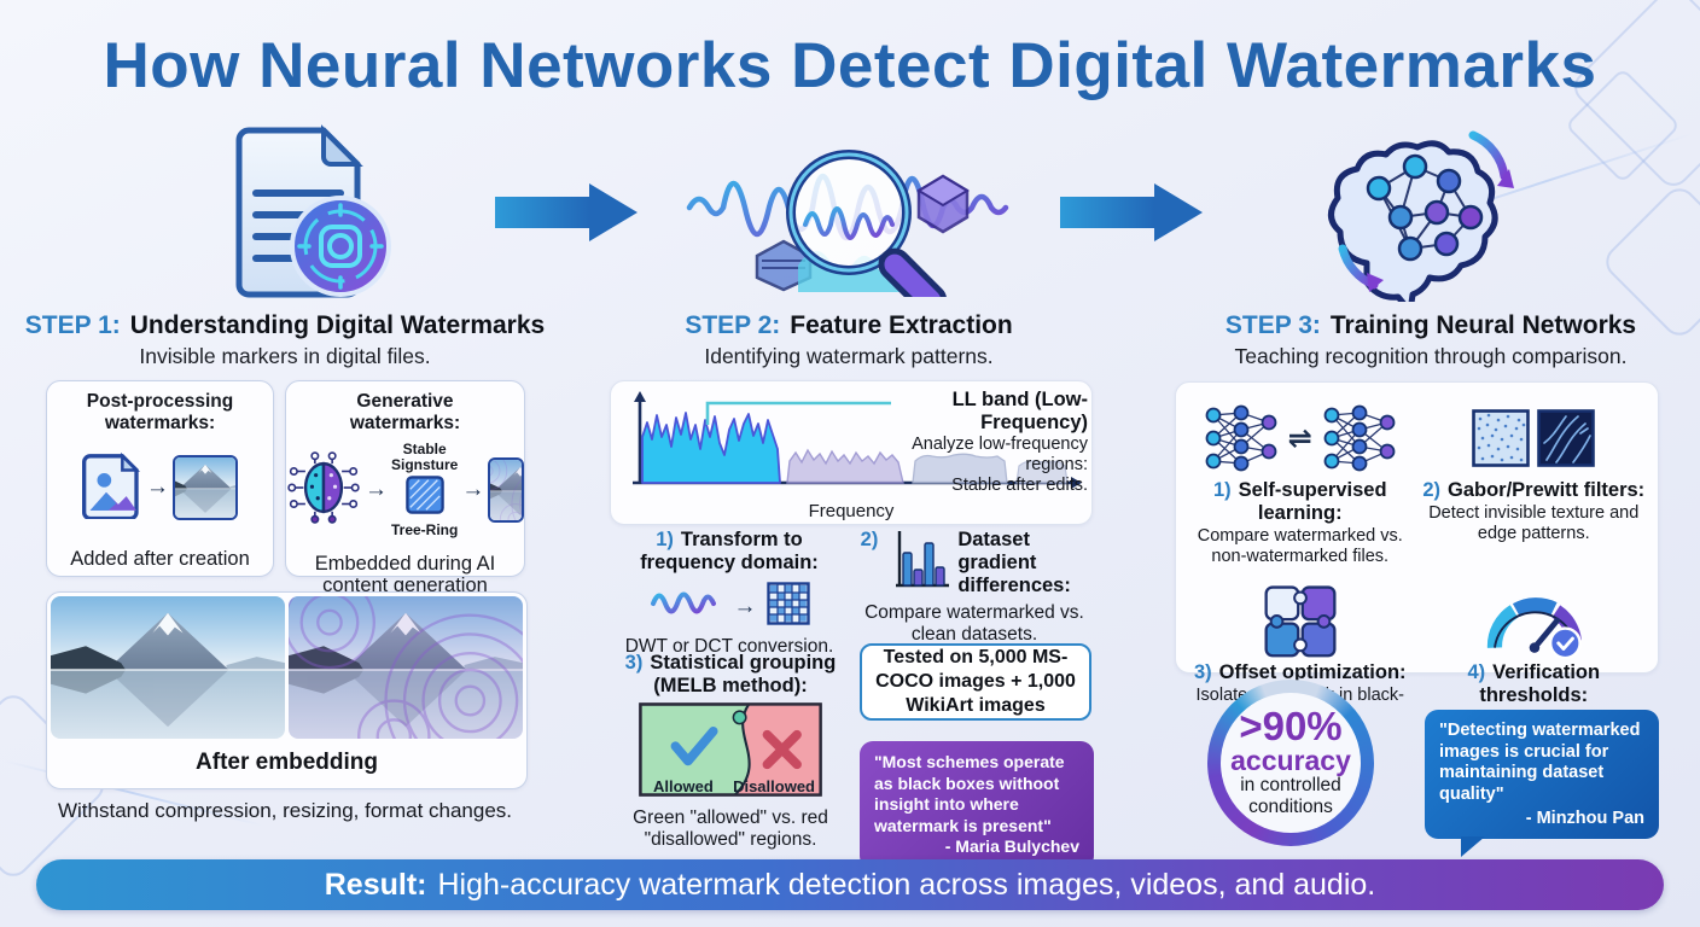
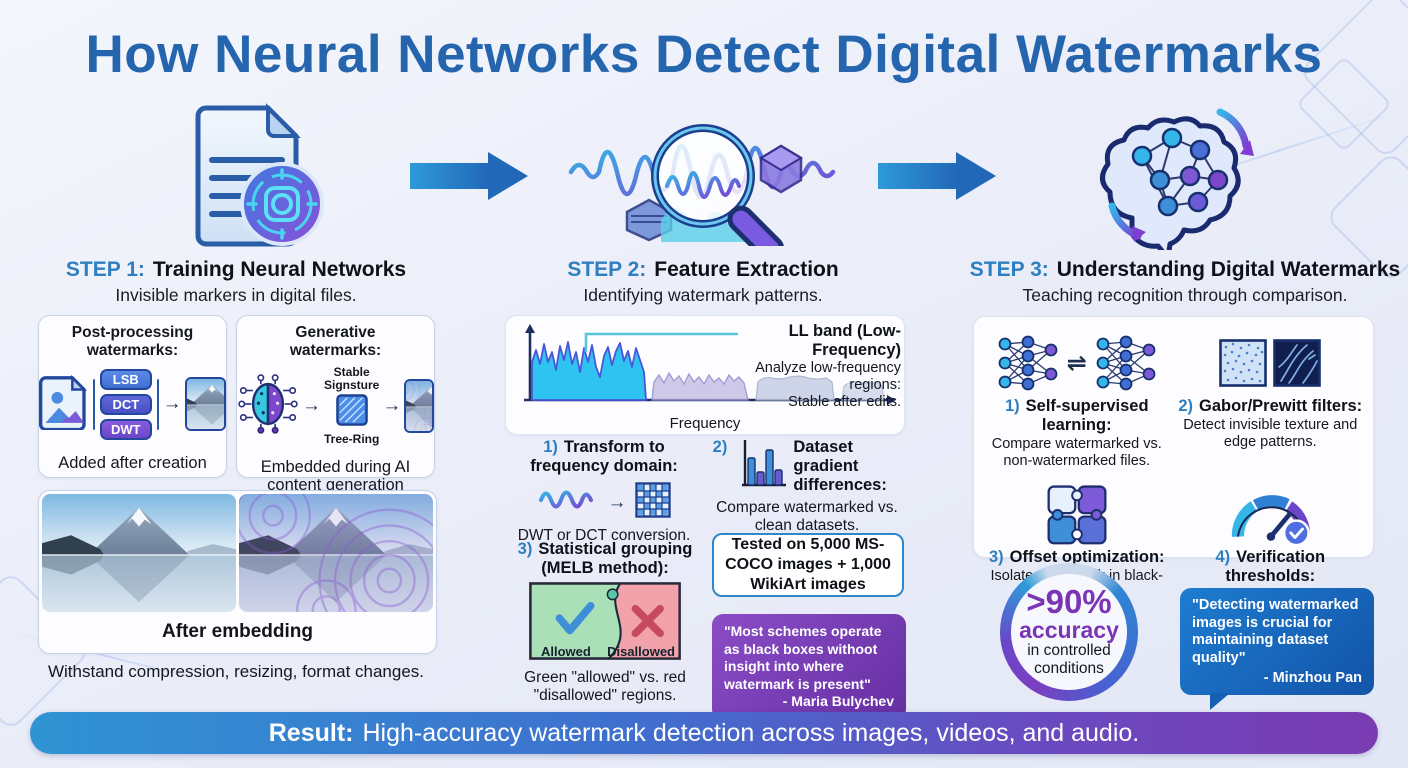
  How Neural Networks Detect Digital Watermarks
- STEP 1: Understanding Digital Watermarks
+ STEP 1: Training Neural Networks
  Invisible markers in digital files.
  STEP 2: Feature Extraction
  Identifying watermark patterns.
- STEP 3: Training Neural Networks
+ STEP 3: Understanding Digital Watermarks
  Teaching recognition through comparison.
  Post-processing watermarks:
+ LSB
+ DCT
+ DWT
  →
  Added after creation
  Generative watermarks:
  →
  Stable Signsture
  Tree-Ring
  →
  Embedded during AI content generation
  After embedding
  Withstand compression, resizing, format changes.
  LL band (Low-Frequency)
  Analyze low-frequency regions:
  Stable after edits.
  Frequency
  1) Transform to frequency domain:
  →
  DWT or DCT conversion.
  2)
  Dataset gradient differences:
  Compare watermarked vs. clean datasets.
  3) Statistical grouping (MELB method):
  Allowed
  Disallowed
  Green "allowed" vs. red "disallowed" regions.
  Tested on 5,000 MS-COCO images + 1,000 WikiArt images
  "Most schemes operate as black boxes withoot insight into where watermark is present"
  - Maria Bulychev
  ⇌
  1) Self-supervised learning:
  Compare watermarked vs. non-watermarked files.
  2) Gabor/Prewitt filters:
  Detect invisible texture and edge patterns.
  3) Offset optimization:
  4) Verification thresholds:
  >90%
  accuracy
  in controlled
  conditions
  "Detecting watermarked images is crucial for maintaining dataset quality"
  - Minzhou Pan
  Result:
  High-accuracy watermark detection across images, videos, and audio.
